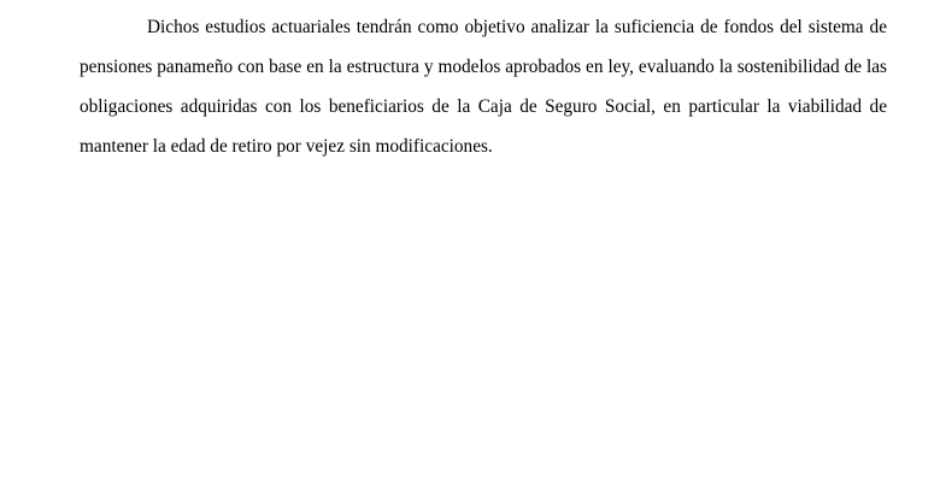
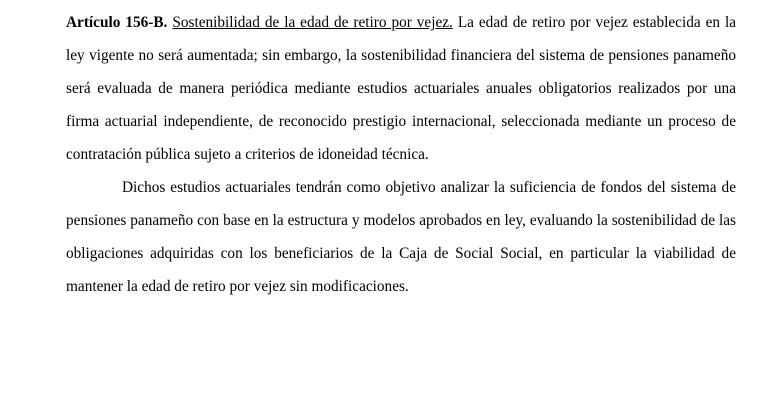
+ Artículo 156-B. Sostenibilidad de la edad de retiro por vejez. La edad de retiro por vejez establecida en la ley vigente no será aumentada; sin embargo, la sostenibilidad financiera del sistema de pensiones panameño será evaluada de manera periódica mediante estudios actuariales anuales obligatorios realizados por una firma actuarial independiente, de reconocido prestigio internacional, seleccionada mediante un proceso de contratación pública sujeto a criterios de idoneidad técnica.
- Dichos estudios actuariales tendrán como objetivo analizar la suficiencia de fondos del sistema de pensiones panameño con base en la estructura y modelos aprobados en ley, evaluando la sostenibilidad de las obligaciones adquiridas con los beneficiarios de la Caja de Seguro Social, en particular la viabilidad de mantener la edad de retiro por vejez sin modificaciones.
+ Dichos estudios actuariales tendrán como objetivo analizar la suficiencia de fondos del sistema de pensiones panameño con base en la estructura y modelos aprobados en ley, evaluando la sostenibilidad de las obligaciones adquiridas con los beneficiarios de la Caja de Social Social, en particular la viabilidad de mantener la edad de retiro por vejez sin modificaciones.
